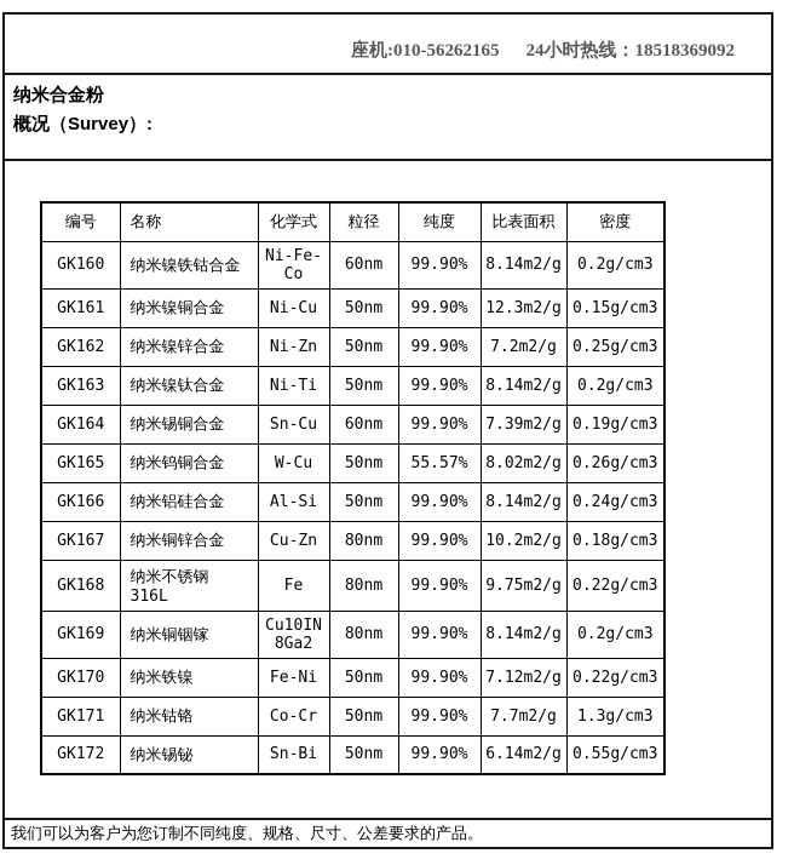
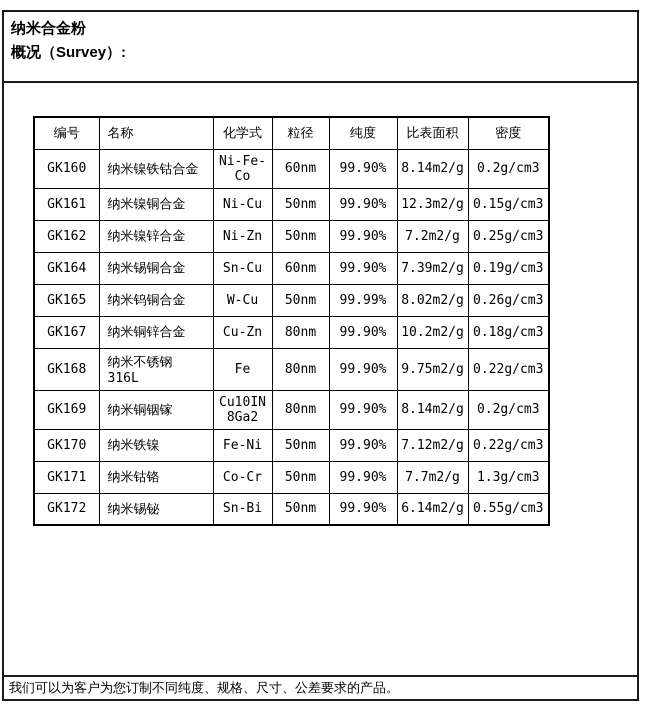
- 座机:010-56262165
- 24小时热线：18518369092
  纳米合金粉
  概况（Survey）:
  编号	名称	化学式	粒径	纯度	比表面积	密度
  GK160	纳米镍铁钴合金	Ni-Fe- Co	60nm	99.90%	8.14m2/g	0.2g/cm3
  GK161	纳米镍铜合金	Ni-Cu	50nm	99.90%	12.3m2/g	0.15g/cm3
  GK162	纳米镍锌合金	Ni-Zn	50nm	99.90%	7.2m2/g	0.25g/cm3
- GK163	纳米镍钛合金	Ni-Ti	50nm	99.90%	8.14m2/g	0.2g/cm3
  GK164	纳米锡铜合金	Sn-Cu	60nm	99.90%	7.39m2/g	0.19g/cm3
- GK165	纳米钨铜合金	W-Cu	50nm	55.57%	8.02m2/g	0.26g/cm3
+ GK165	纳米钨铜合金	W-Cu	50nm	99.99%	8.02m2/g	0.26g/cm3
- GK166	纳米铝硅合金	Al-Si	50nm	99.90%	8.14m2/g	0.24g/cm3
  GK167	纳米铜锌合金	Cu-Zn	80nm	99.90%	10.2m2/g	0.18g/cm3
  GK168	纳米不锈钢 316L	Fe	80nm	99.90%	9.75m2/g	0.22g/cm3
  GK169	纳米铜铟镓	Cu10IN 8Ga2	80nm	99.90%	8.14m2/g	0.2g/cm3
  GK170	纳米铁镍	Fe-Ni	50nm	99.90%	7.12m2/g	0.22g/cm3
  GK171	纳米钴铬	Co-Cr	50nm	99.90%	7.7m2/g	1.3g/cm3
  GK172	纳米锡铋	Sn-Bi	50nm	99.90%	6.14m2/g	0.55g/cm3
  我们可以为客户为您订制不同纯度、规格、尺寸、公差要求的产品。
